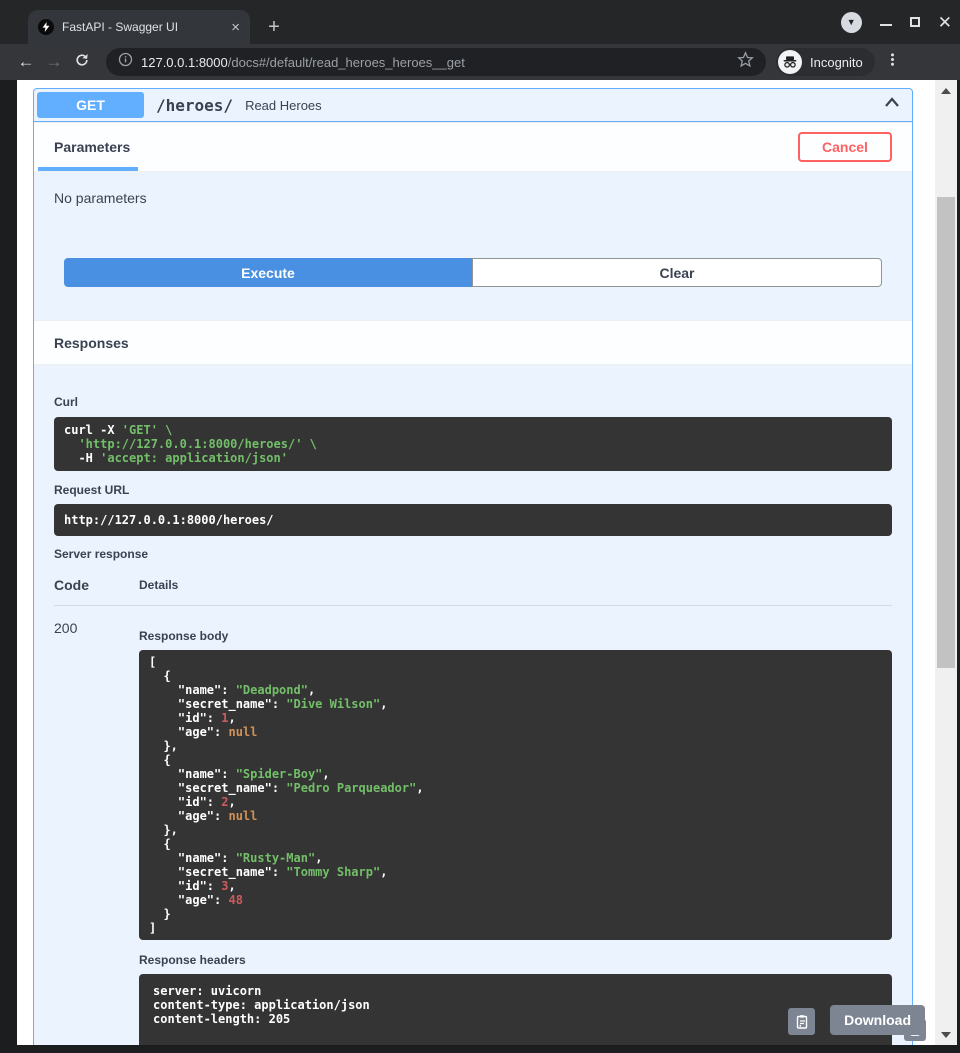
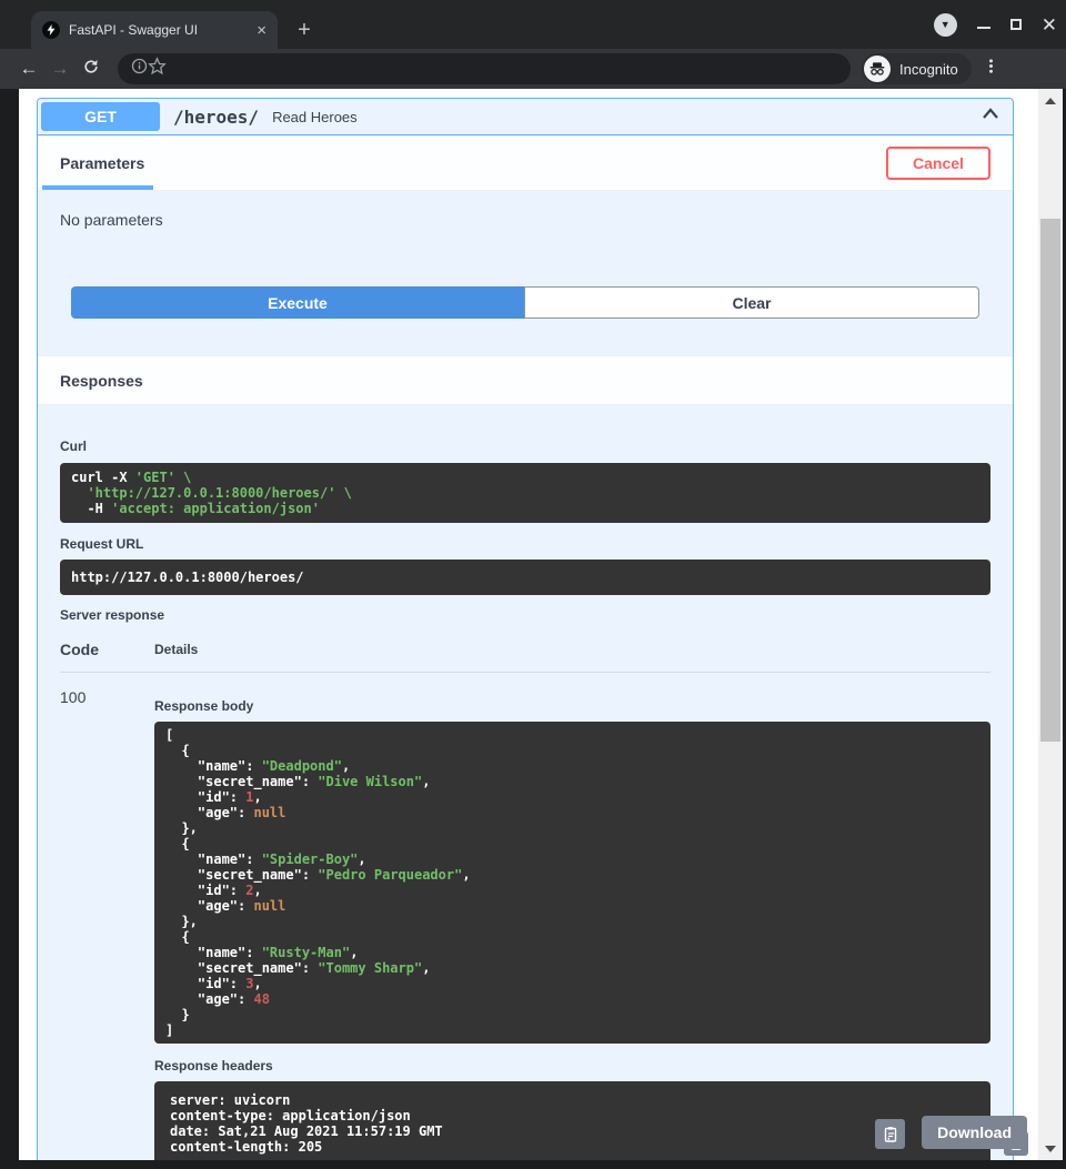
  FastAPI - Swagger UI
  ×
  +
  ▼
  ✕
  ←
  →
- 127.0.0.1:8000/docs#/default/read_heroes_heroes__get
  Incognito
  GET
  /heroes/
  Read Heroes
  Parameters
  Cancel
  No parameters
  Execute
  Clear
  Responses
  Curl
  curl -X 'GET' \
  'http://127.0.0.1:8000/heroes/' \
  -H 'accept: application/json'
  Request URL
  http://127.0.0.1:8000/heroes/
  Server response
  Code
  Details
- 200
+ 100
  Response body
  [
  {
  "name": "Deadpond",
  "secret_name": "Dive Wilson",
  "id": 1,
  "age": null
  },
  {
  "name": "Spider-Boy",
  "secret_name": "Pedro Parqueador",
  "id": 2,
  "age": null
  },
  {
  "name": "Rusty-Man",
  "secret_name": "Tommy Sharp",
  "id": 3,
  "age": 48
  }
  ]
  Download
  Response headers
  server: uvicorn
  content-type: application/json
+ date: Sat,21 Aug 2021 11:57:19 GMT
  content-length: 205
